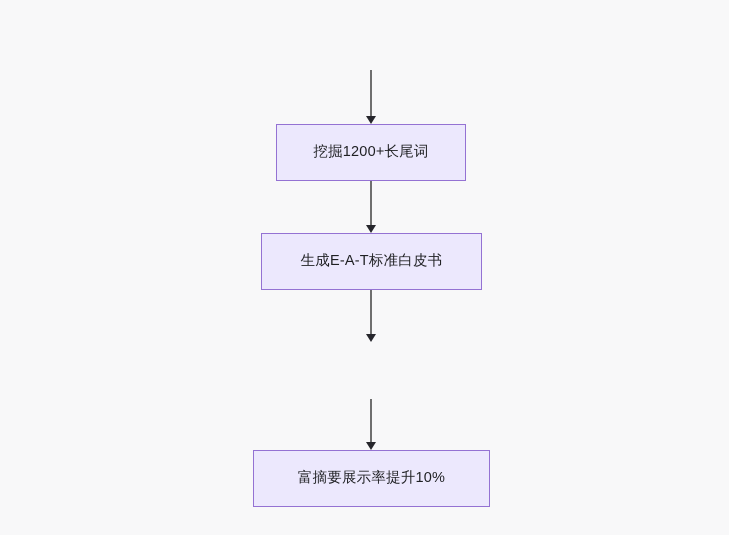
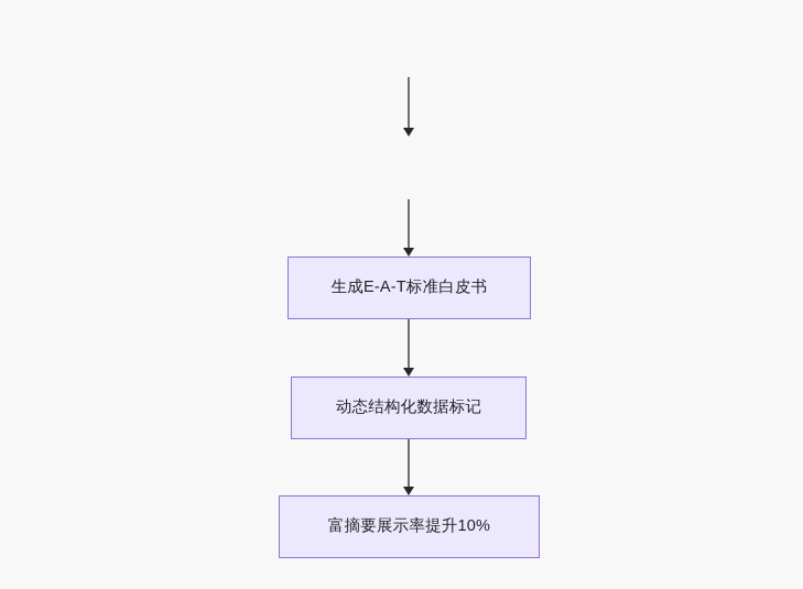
- 挖掘1200+长尾词
  生成E-A-T标准白皮书
+ 动态结构化数据标记
  富摘要展示率提升10%
